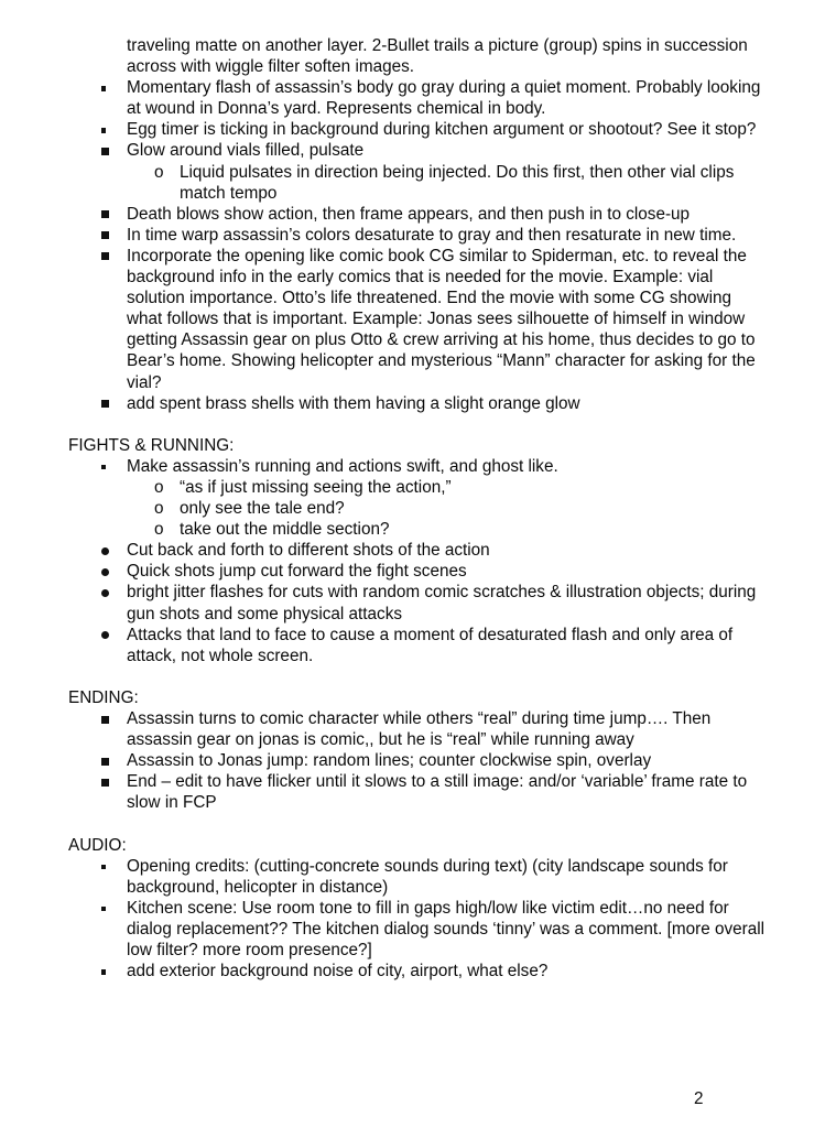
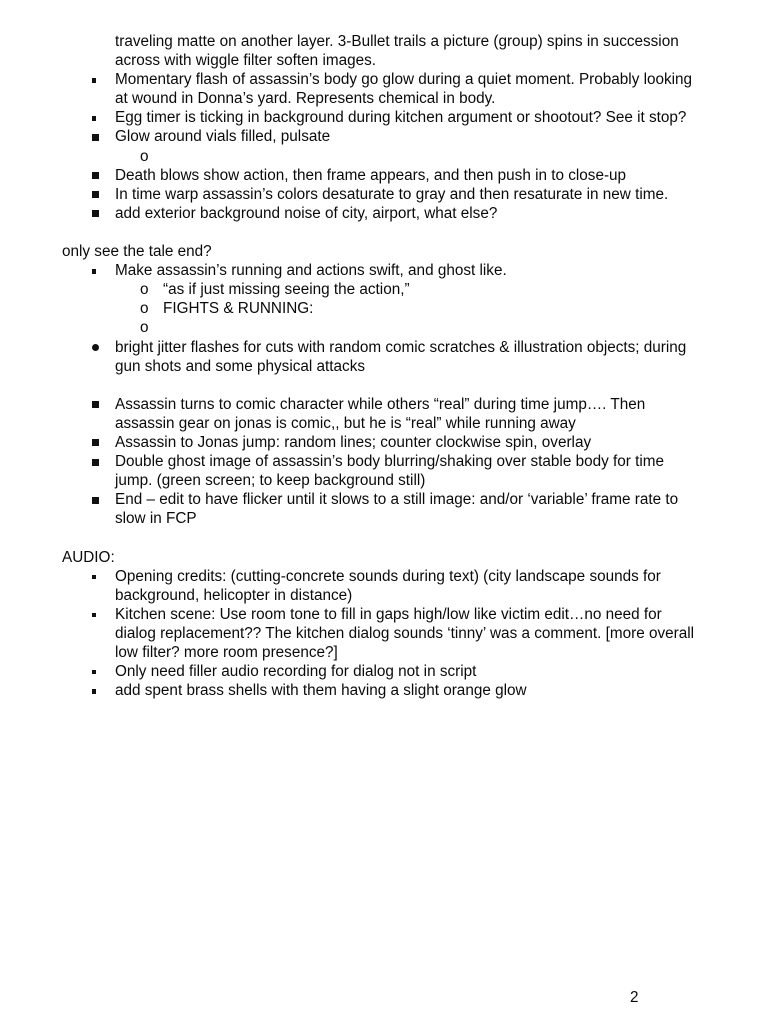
- traveling matte on another layer. 2-Bullet trails a picture (group) spins in succession across with wiggle filter soften images.
+ traveling matte on another layer. 3-Bullet trails a picture (group) spins in succession across with wiggle filter soften images.
- Momentary flash of assassin’s body go gray during a quiet moment. Probably looking at wound in Donna’s yard. Represents chemical in body.
+ Momentary flash of assassin’s body go glow during a quiet moment. Probably looking at wound in Donna’s yard. Represents chemical in body.
  Egg timer is ticking in background during kitchen argument or shootout? See it stop?
  Glow around vials filled, pulsate
  o
- Liquid pulsates in direction being injected. Do this first, then other vial clips match tempo
  Death blows show action, then frame appears, and then push in to close-up
  In time warp assassin’s colors desaturate to gray and then resaturate in new time.
- Incorporate the opening like comic book CG similar to Spiderman, etc. to reveal the background info in the early comics that is needed for the movie. Example: vial solution importance. Otto’s life threatened. End the movie with some CG showing what follows that is important. Example: Jonas sees silhouette of himself in window getting Assassin gear on plus Otto & crew arriving at his home, thus decides to go to Bear’s home. Showing helicopter and mysterious “Mann” character for asking for the vial?
- add spent brass shells with them having a slight orange glow
+ add exterior background noise of city, airport, what else?
- FIGHTS & RUNNING:
+ only see the tale end?
  Make assassin’s running and actions swift, and ghost like.
  o
  “as if just missing seeing the action,”
  o
- only see the tale end?
+ FIGHTS & RUNNING:
  o
- take out the middle section?
- Cut back and forth to different shots of the action
- Quick shots jump cut forward the fight scenes
  bright jitter flashes for cuts with random comic scratches & illustration objects; during gun shots and some physical attacks
- Attacks that land to face to cause a moment of desaturated flash and only area of attack, not whole screen.
- ENDING:
  Assassin turns to comic character while others “real” during time jump…. Then assassin gear on jonas is comic,, but he is “real” while running away
  Assassin to Jonas jump: random lines; counter clockwise spin, overlay
+ Double ghost image of assassin’s body blurring/shaking over stable body for time jump. (green screen; to keep background still)
  End – edit to have flicker until it slows to a still image: and/or ‘variable’ frame rate to slow in FCP
  AUDIO:
  Opening credits: (cutting-concrete sounds during text) (city landscape sounds for background, helicopter in distance)
  Kitchen scene: Use room tone to fill in gaps high/low like victim edit…no need for dialog replacement?? The kitchen dialog sounds ‘tinny’ was a comment. [more overall low filter? more room presence?]
+ Only need filler audio recording for dialog not in script
- add exterior background noise of city, airport, what else?
+ add spent brass shells with them having a slight orange glow
  2
